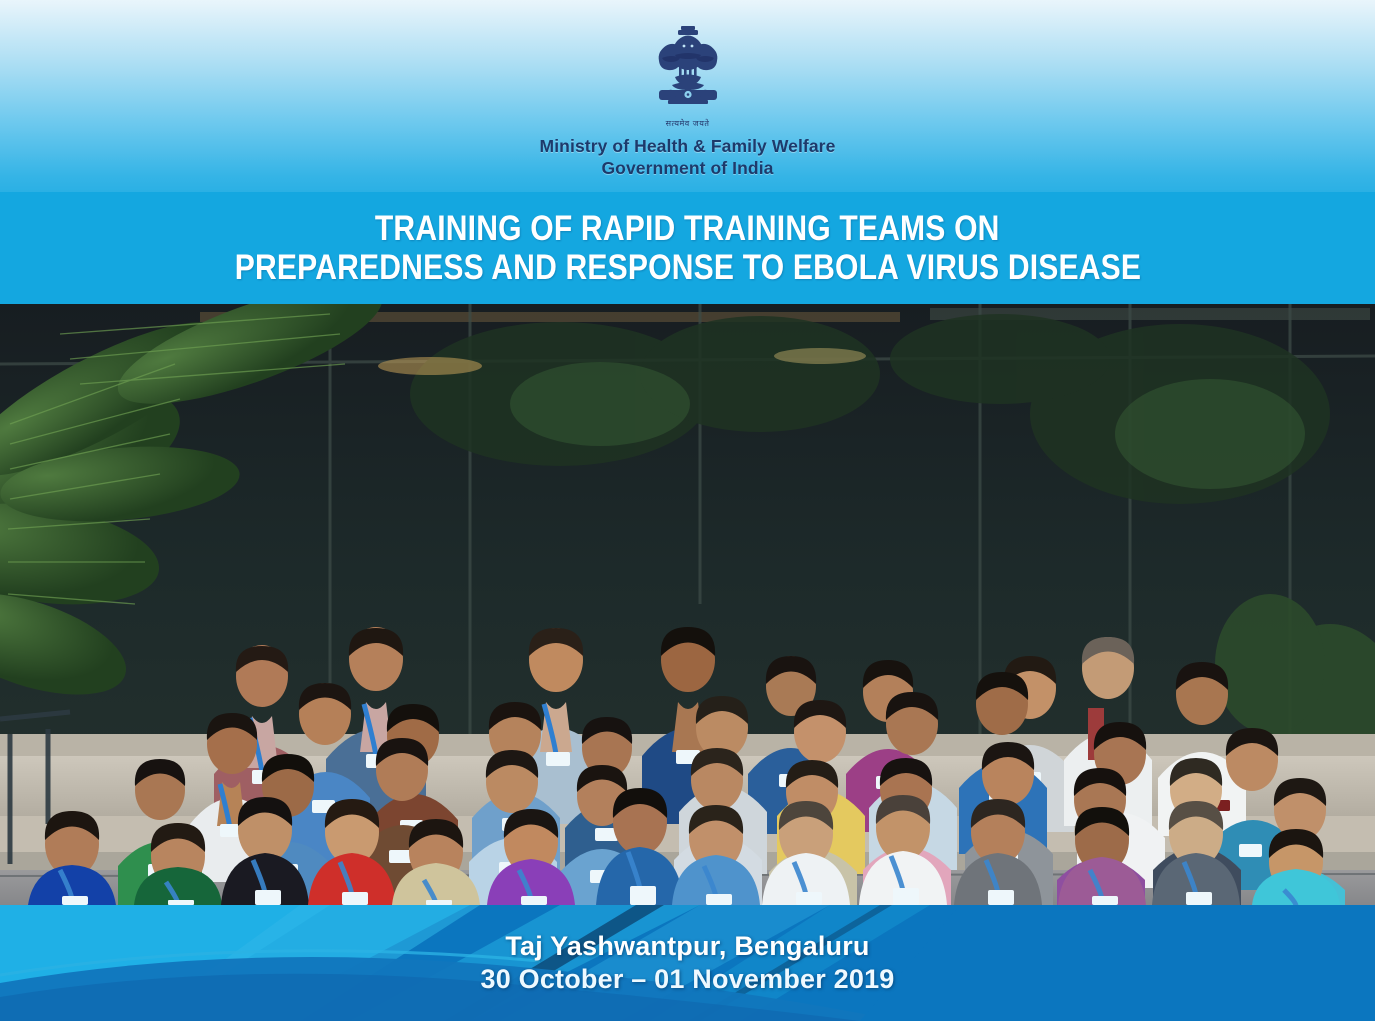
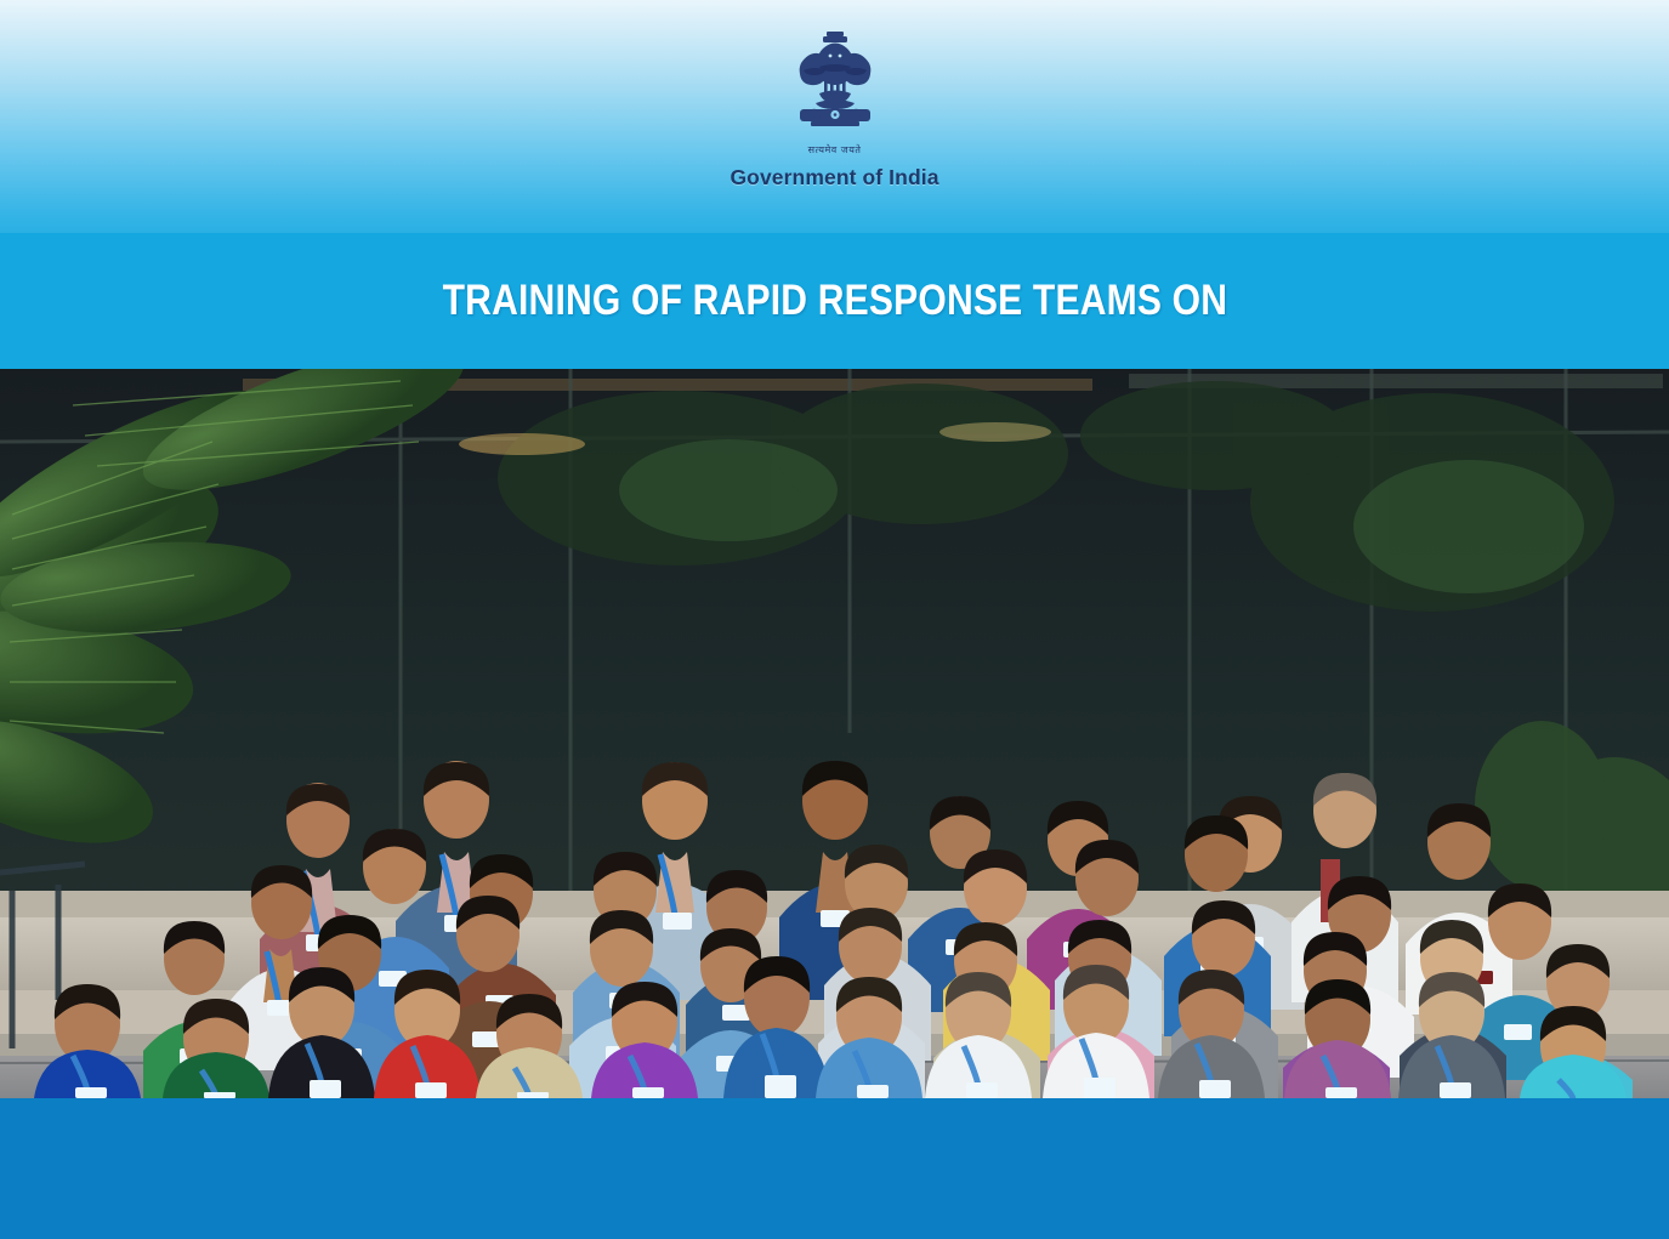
  सत्यमेव जयते
- Ministry of Health & Family Welfare
  Government of India
- TRAINING OF RAPID TRAINING TEAMS ON
+ TRAINING OF RAPID RESPONSE TEAMS ON
- PREPAREDNESS AND RESPONSE TO EBOLA VIRUS DISEASE
- Taj Yashwantpur, Bengaluru
- 30 October – 01 November 2019
